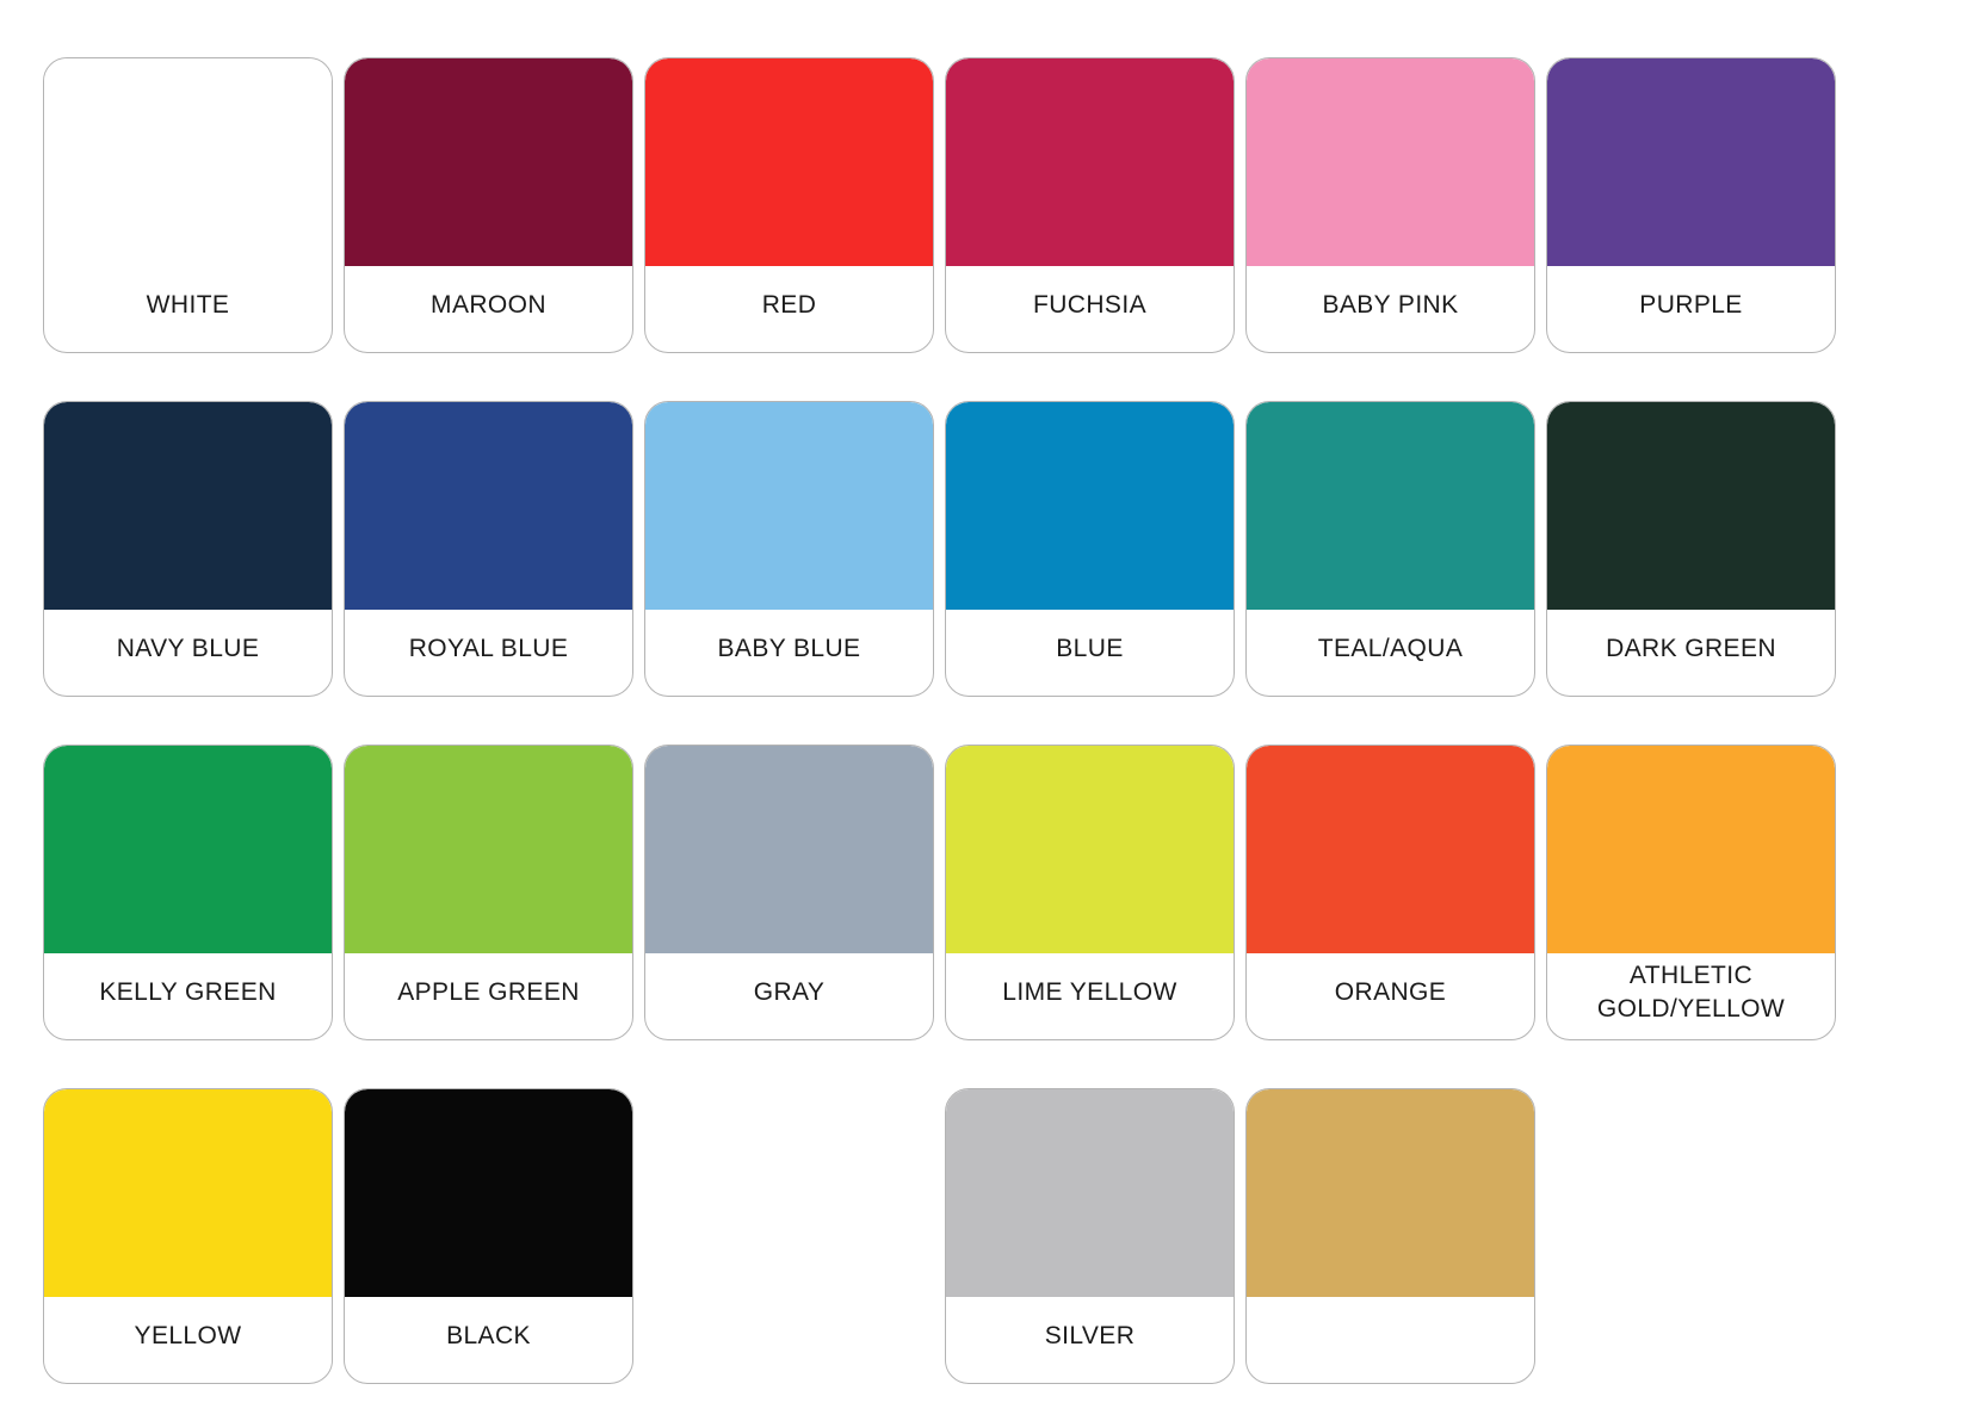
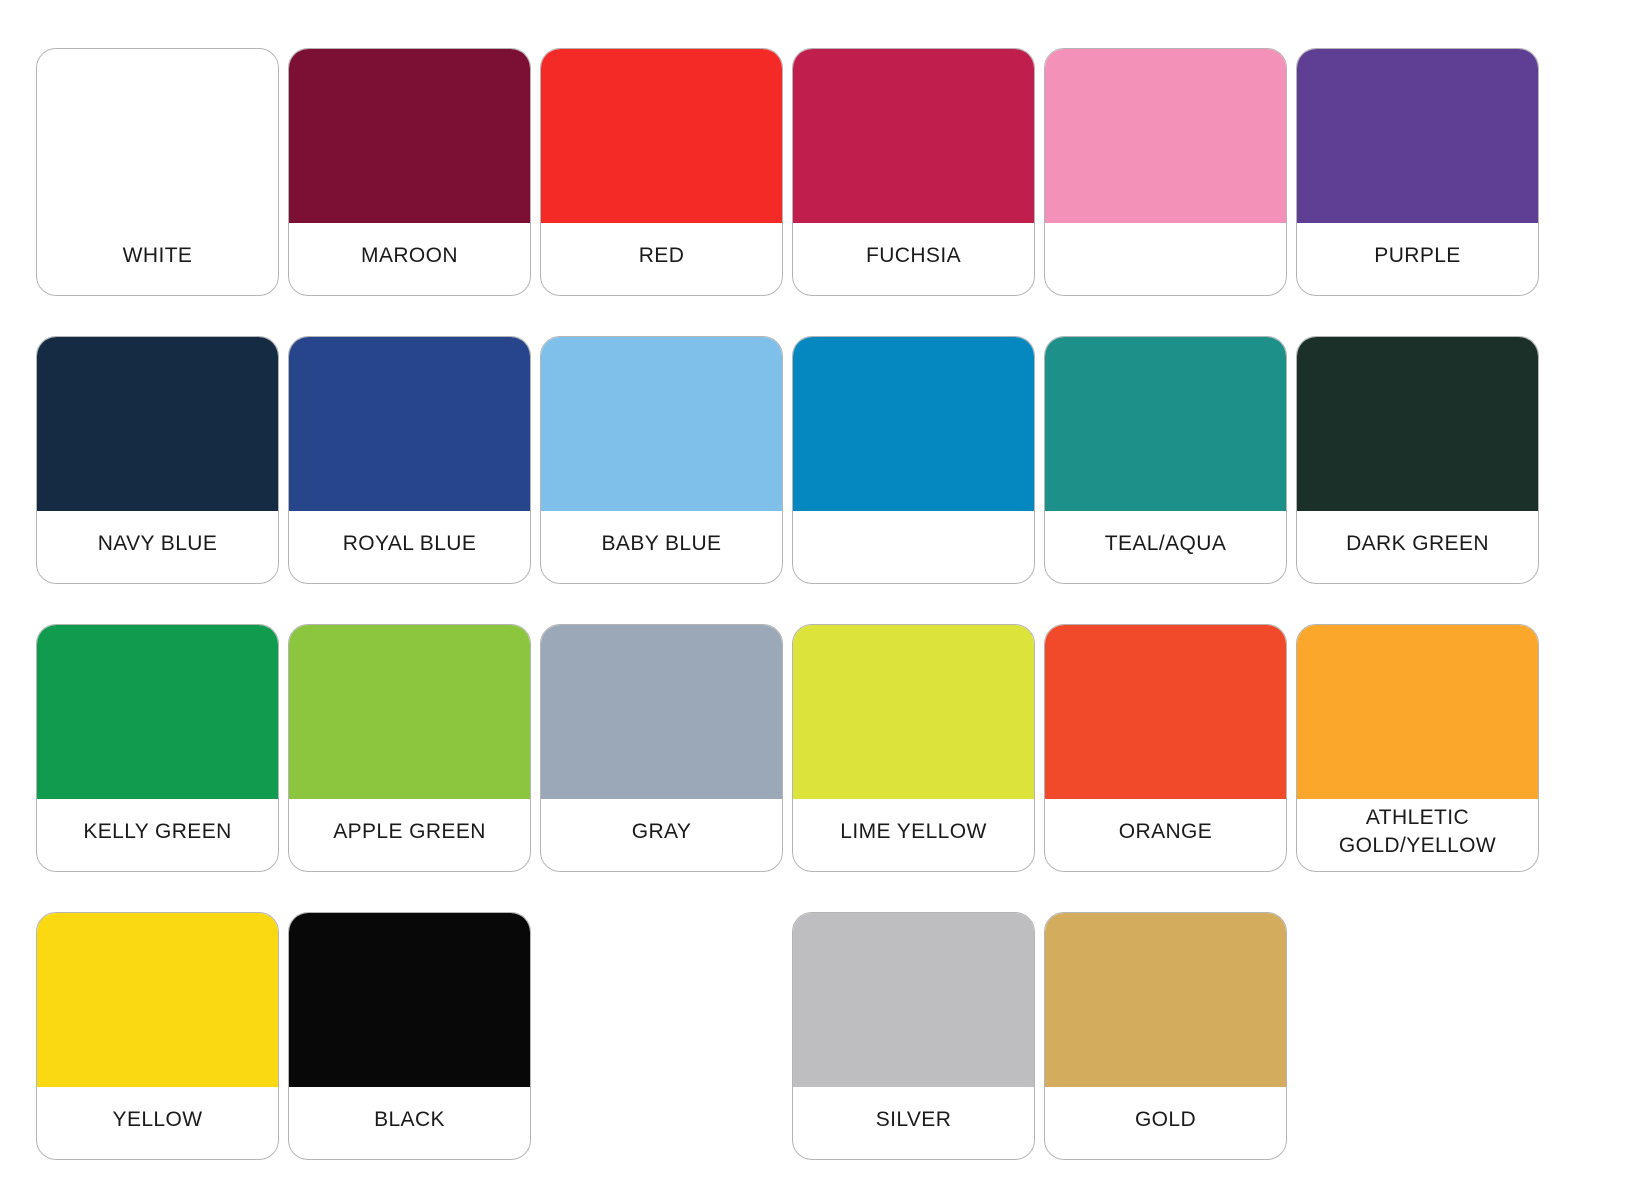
  WHITE
  MAROON
  RED
  FUCHSIA
- BABY PINK
  PURPLE
  NAVY BLUE
  ROYAL BLUE
  BABY BLUE
- BLUE
  TEAL/AQUA
  DARK GREEN
  KELLY GREEN
  APPLE GREEN
  GRAY
  LIME YELLOW
  ORANGE
  ATHLETIC
  GOLD/YELLOW
  YELLOW
  BLACK
  SILVER
+ GOLD
